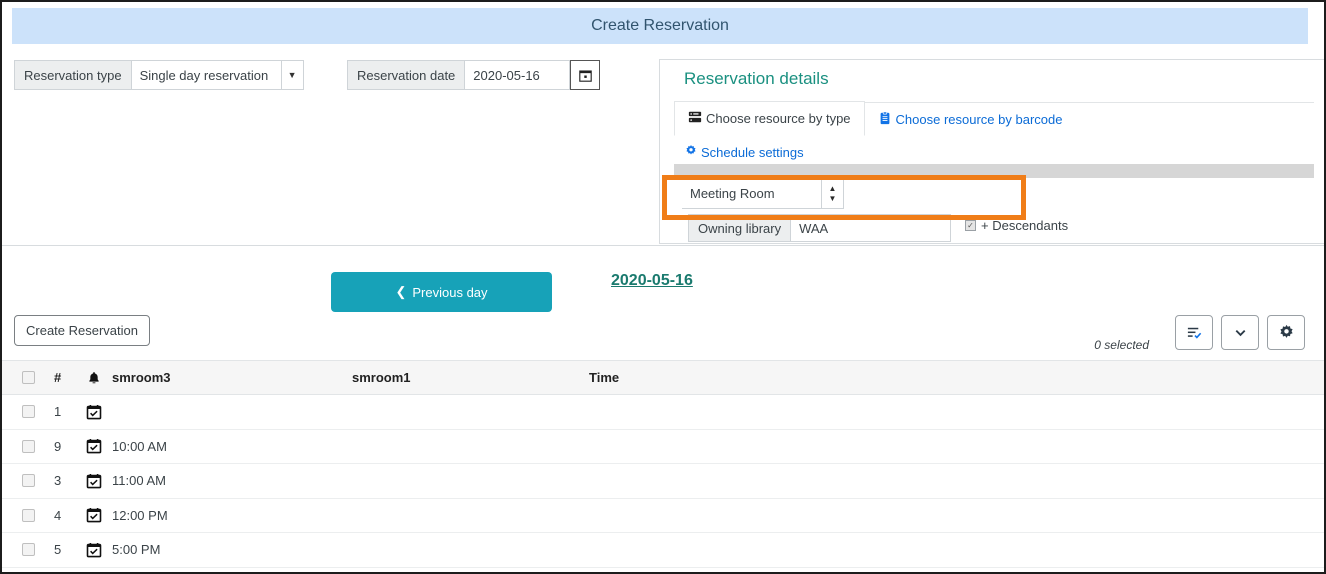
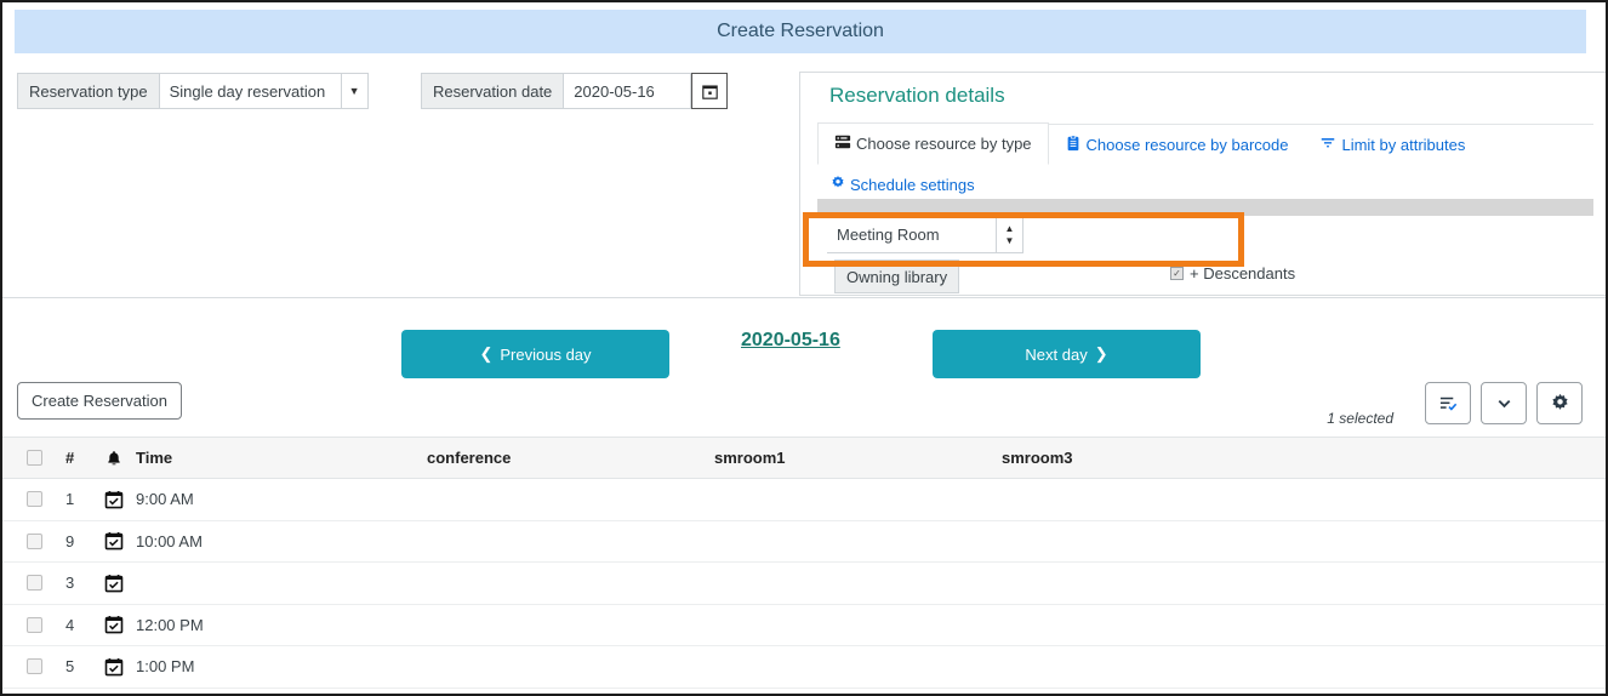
  Create Reservation
  Reservation type
  Single day reservation
  ▼
  Reservation date
  2020-05-16
  Reservation details
  Choose resource by type
  Choose resource by barcode
+ Limit by attributes
  Schedule settings
  Meeting Room
  ▲
  ▼
  Owning library
- WAA
  ✓
  + Descendants
  ❮
  Previous day
  2020-05-16
+ Next day
+ ❯
  Create Reservation
- 0 selected
+ 1 selected
  #
- smroom3
+ Time
+ conference
  smroom1
- Time
+ smroom3
  1
+ 9:00 AM
  9
  10:00 AM
  3
- 11:00 AM
  4
  12:00 PM
  5
- 5:00 PM
+ 1:00 PM
